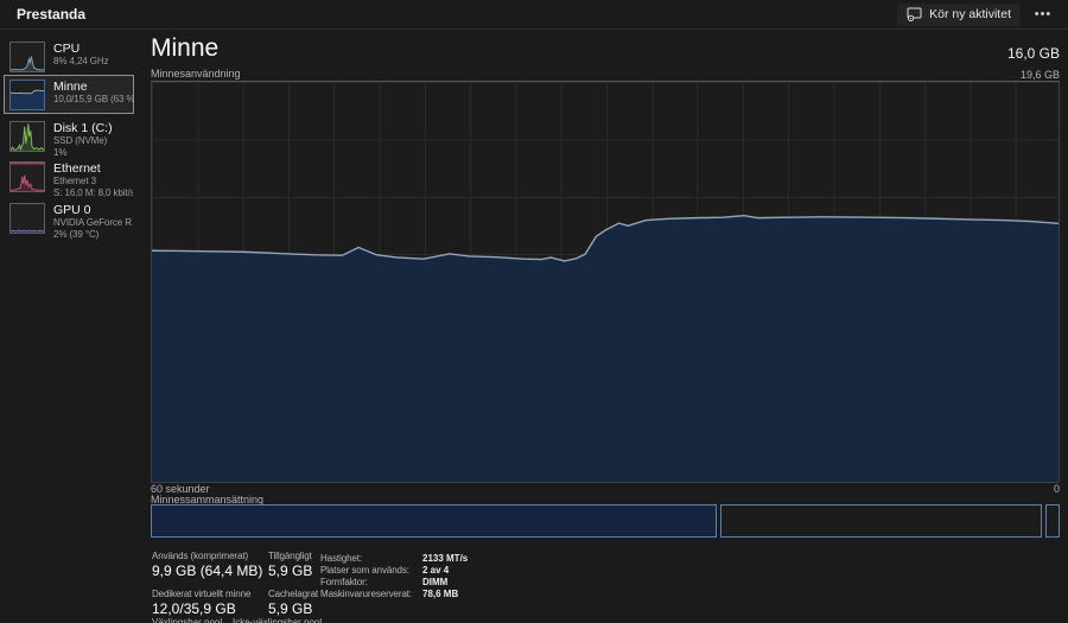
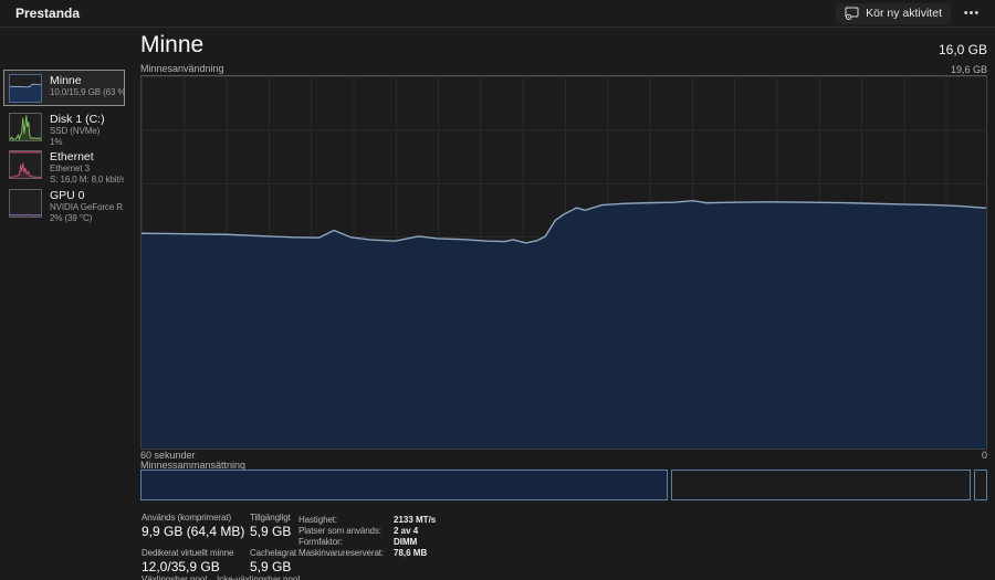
  Prestanda
  Kör ny aktivitet
  •••
- CPU
- 8% 4,24 GHz
  Minne
  10,0/15,9 GB (63 %
  Disk 1 (C:)
  SSD (NVMe)
  1%
  Ethernet
  Ethernet 3
  S: 16,0 M: 8,0 kbit/s
  GPU 0
  NVIDIA GeForce R
  2% (39 °C)
  Minne
  16,0 GB
  Minnesanvändning
  19,6 GB
  60 sekunder
  0
  Minnessammansättning
  Används (komprimerat)
  Tillgängligt
  9,9 GB (64,4 MB)
  5,9 GB
  Dedikerat virtuellt minne
  Cachelagrat
  12,0/35,9 GB
  5,9 GB
  Hastighet:
  2133 MT/s
  Platser som används:
  2 av 4
  Formfaktor:
  DIMM
  Maskinvarureserverat:
  78,6 MB
